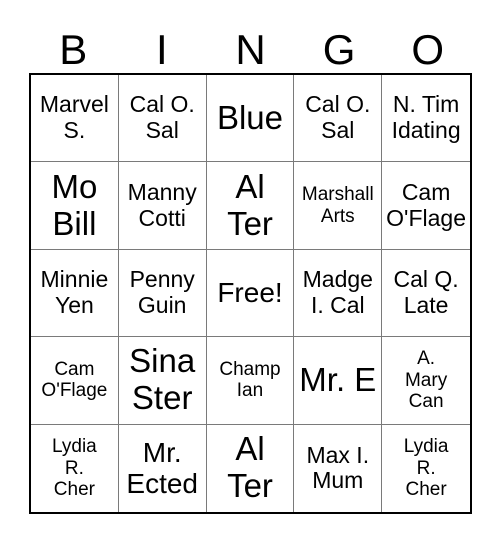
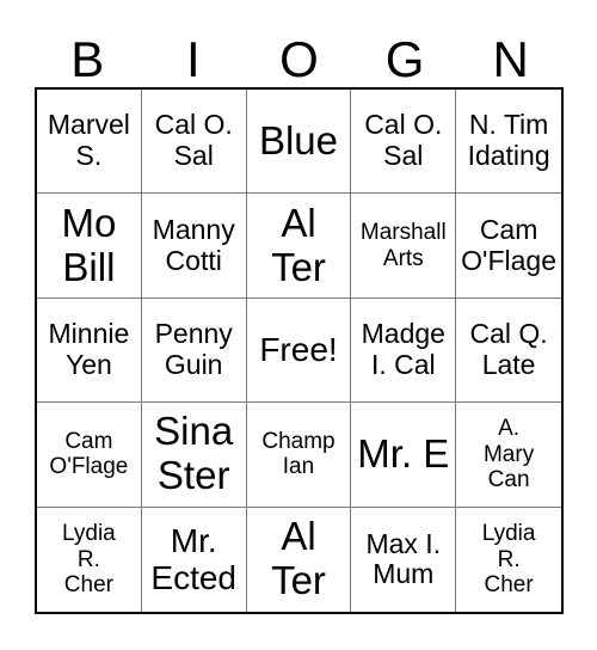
  B
  I
- N
+ O
  G
- O
+ N
  Marvel
  S.
  Cal O.
  Sal
  Blue
  Cal O.
  Sal
  N. Tim
  Idating
  Mo
  Bill
  Manny
  Cotti
  Al
  Ter
  Marshall
  Arts
  Cam
  O'Flage
  Minnie
  Yen
  Penny
  Guin
  Free!
  Madge
  I. Cal
  Cal Q.
  Late
  Cam
  O'Flage
  Sina
  Ster
  Champ
  Ian
  Mr. E
  A.
  Mary
  Can
  Lydia
  R.
  Cher
  Mr.
  Ected
  Al
  Ter
  Max I.
  Mum
  Lydia
  R.
  Cher
